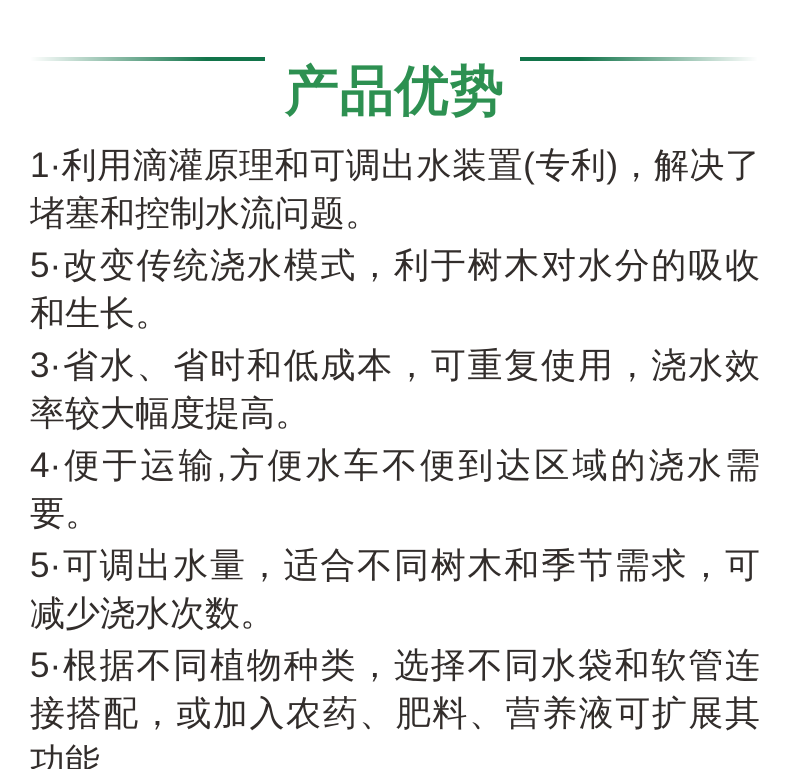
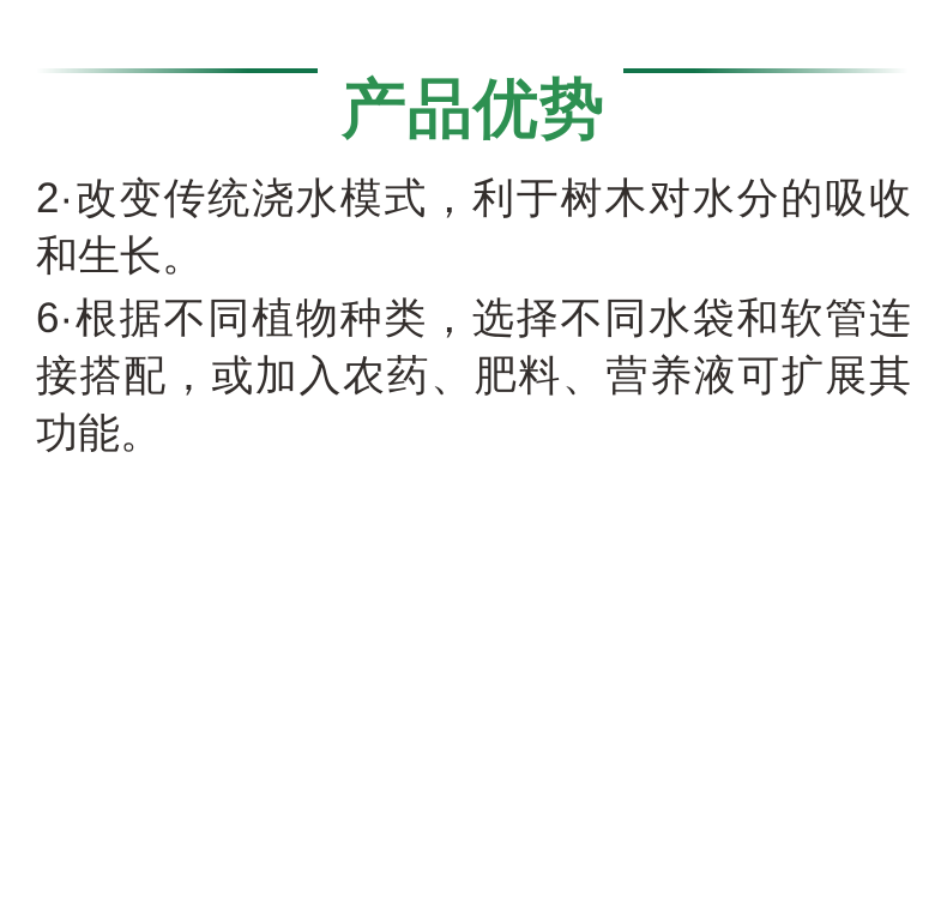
  产品优势
- 1·利用滴灌原理和可调出水装置(专利)，解决了堵塞和控制水流问题。
- 5·改变传统浇水模式，利于树木对水分的吸收和生长。
+ 2·改变传统浇水模式，利于树木对水分的吸收和生长。
- 3·省水、省时和低成本，可重复使用，浇水效率较大幅度提高。
- 4·便于运输,方便水车不便到达区域的浇水需要。
- 5·可调出水量，适合不同树木和季节需求，可减少浇水次数。
- 5·根据不同植物种类，选择不同水袋和软管连接搭配，或加入农药、肥料、营养液可扩展其功能。
+ 6·根据不同植物种类，选择不同水袋和软管连接搭配，或加入农药、肥料、营养液可扩展其功能。
